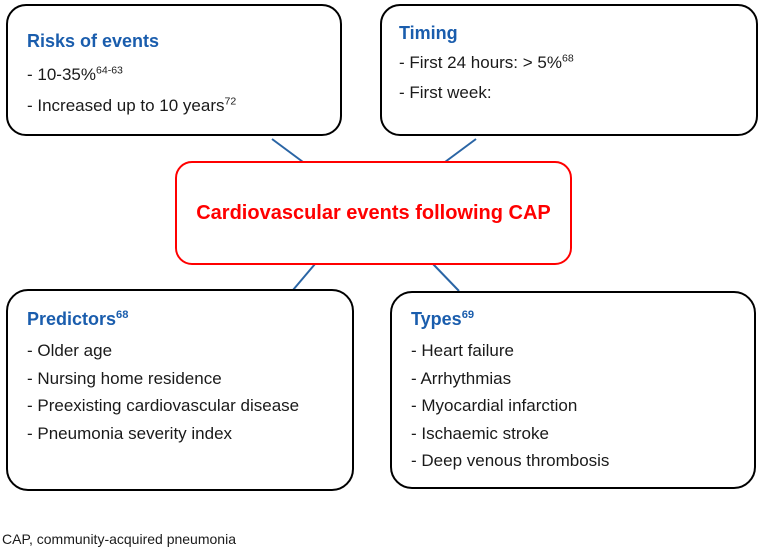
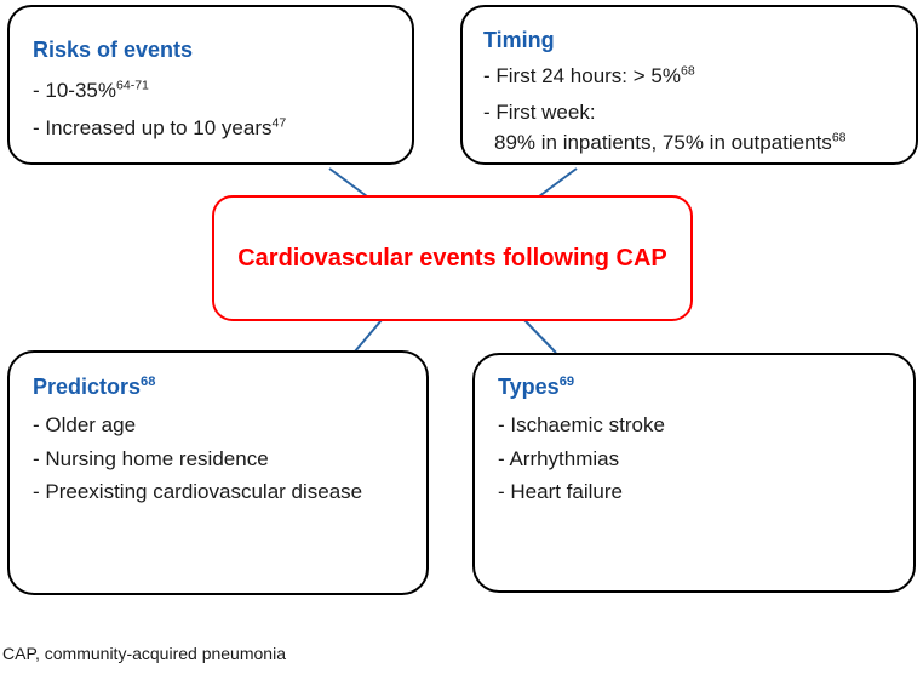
  Risks of events
- - 10-35%64-63
+ - 10-35%64-71
- - Increased up to 10 years72
+ - Increased up to 10 years47
  Timing
  - First 24 hours: > 5%68
  - First week:
+ 89% in inpatients, 75% in outpatients68
  Cardiovascular events following CAP
  Predictors68
  - Older age
  - Nursing home residence
  - Preexisting cardiovascular disease
- - Pneumonia severity index
  Types69
- - Heart failure
+ - Ischaemic stroke
  - Arrhythmias
- - Myocardial infarction
- - Ischaemic stroke
+ - Heart failure
- - Deep venous thrombosis
  CAP, community-acquired pneumonia
